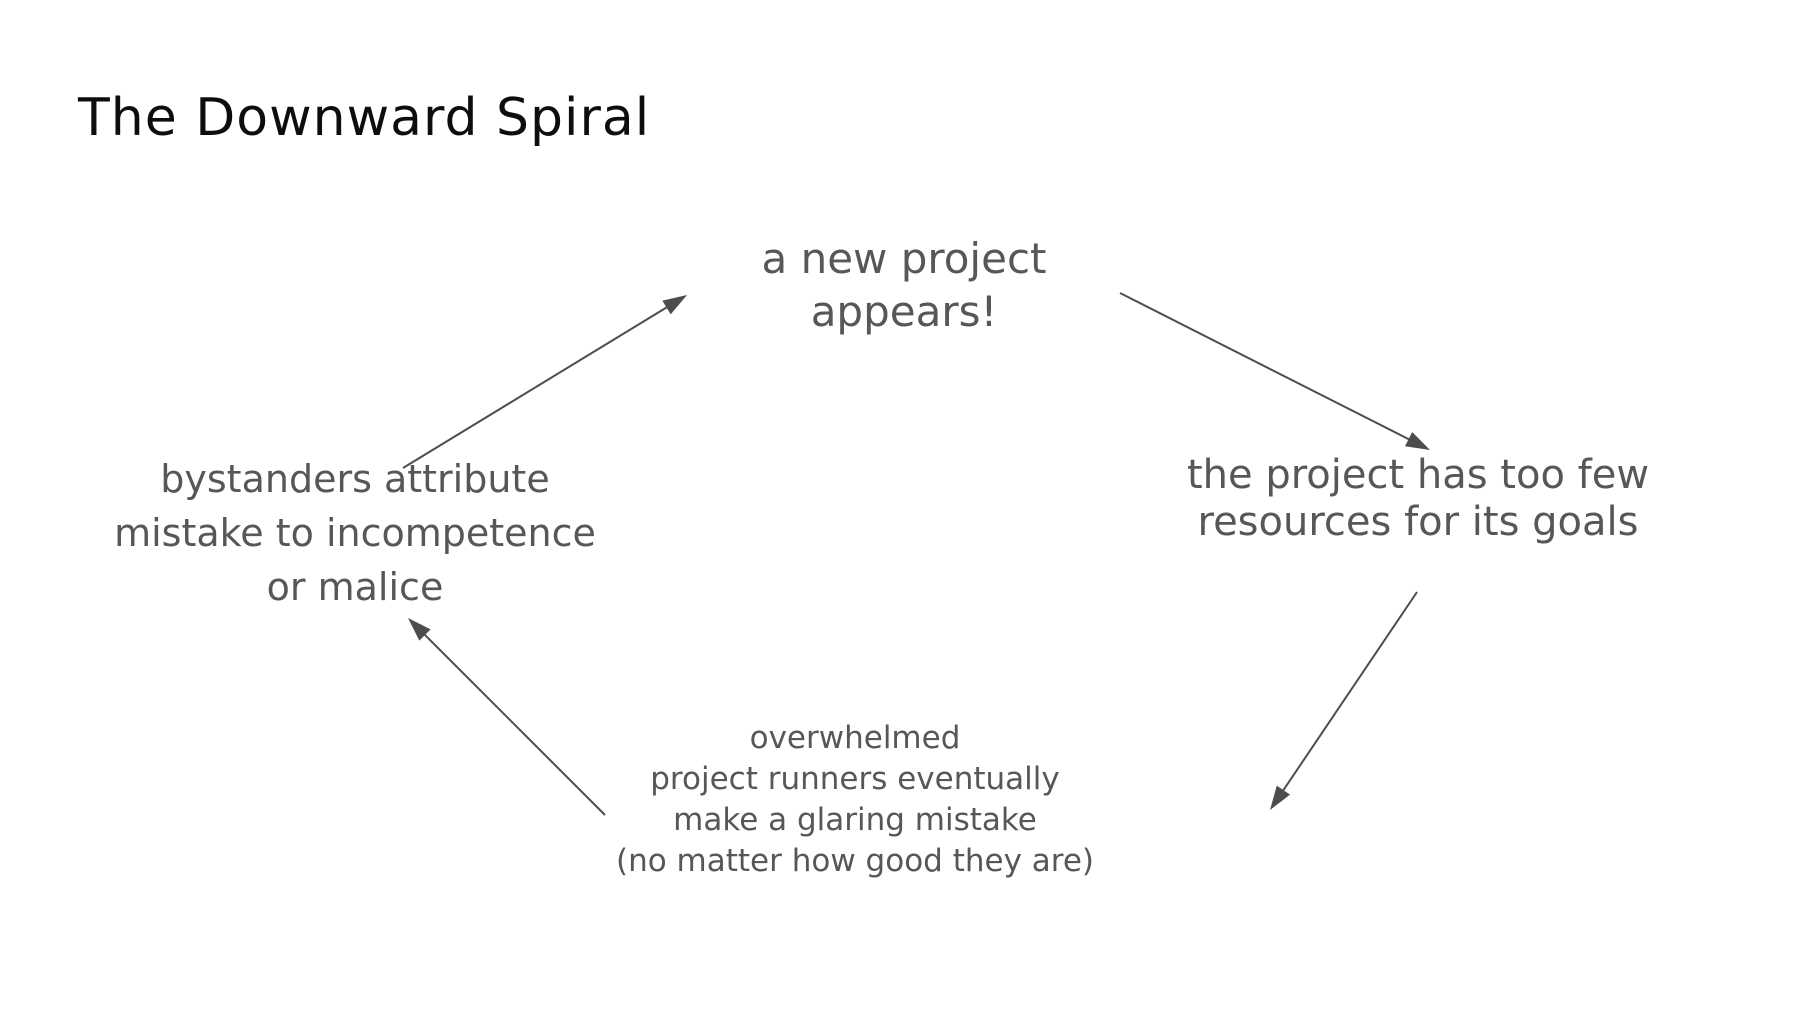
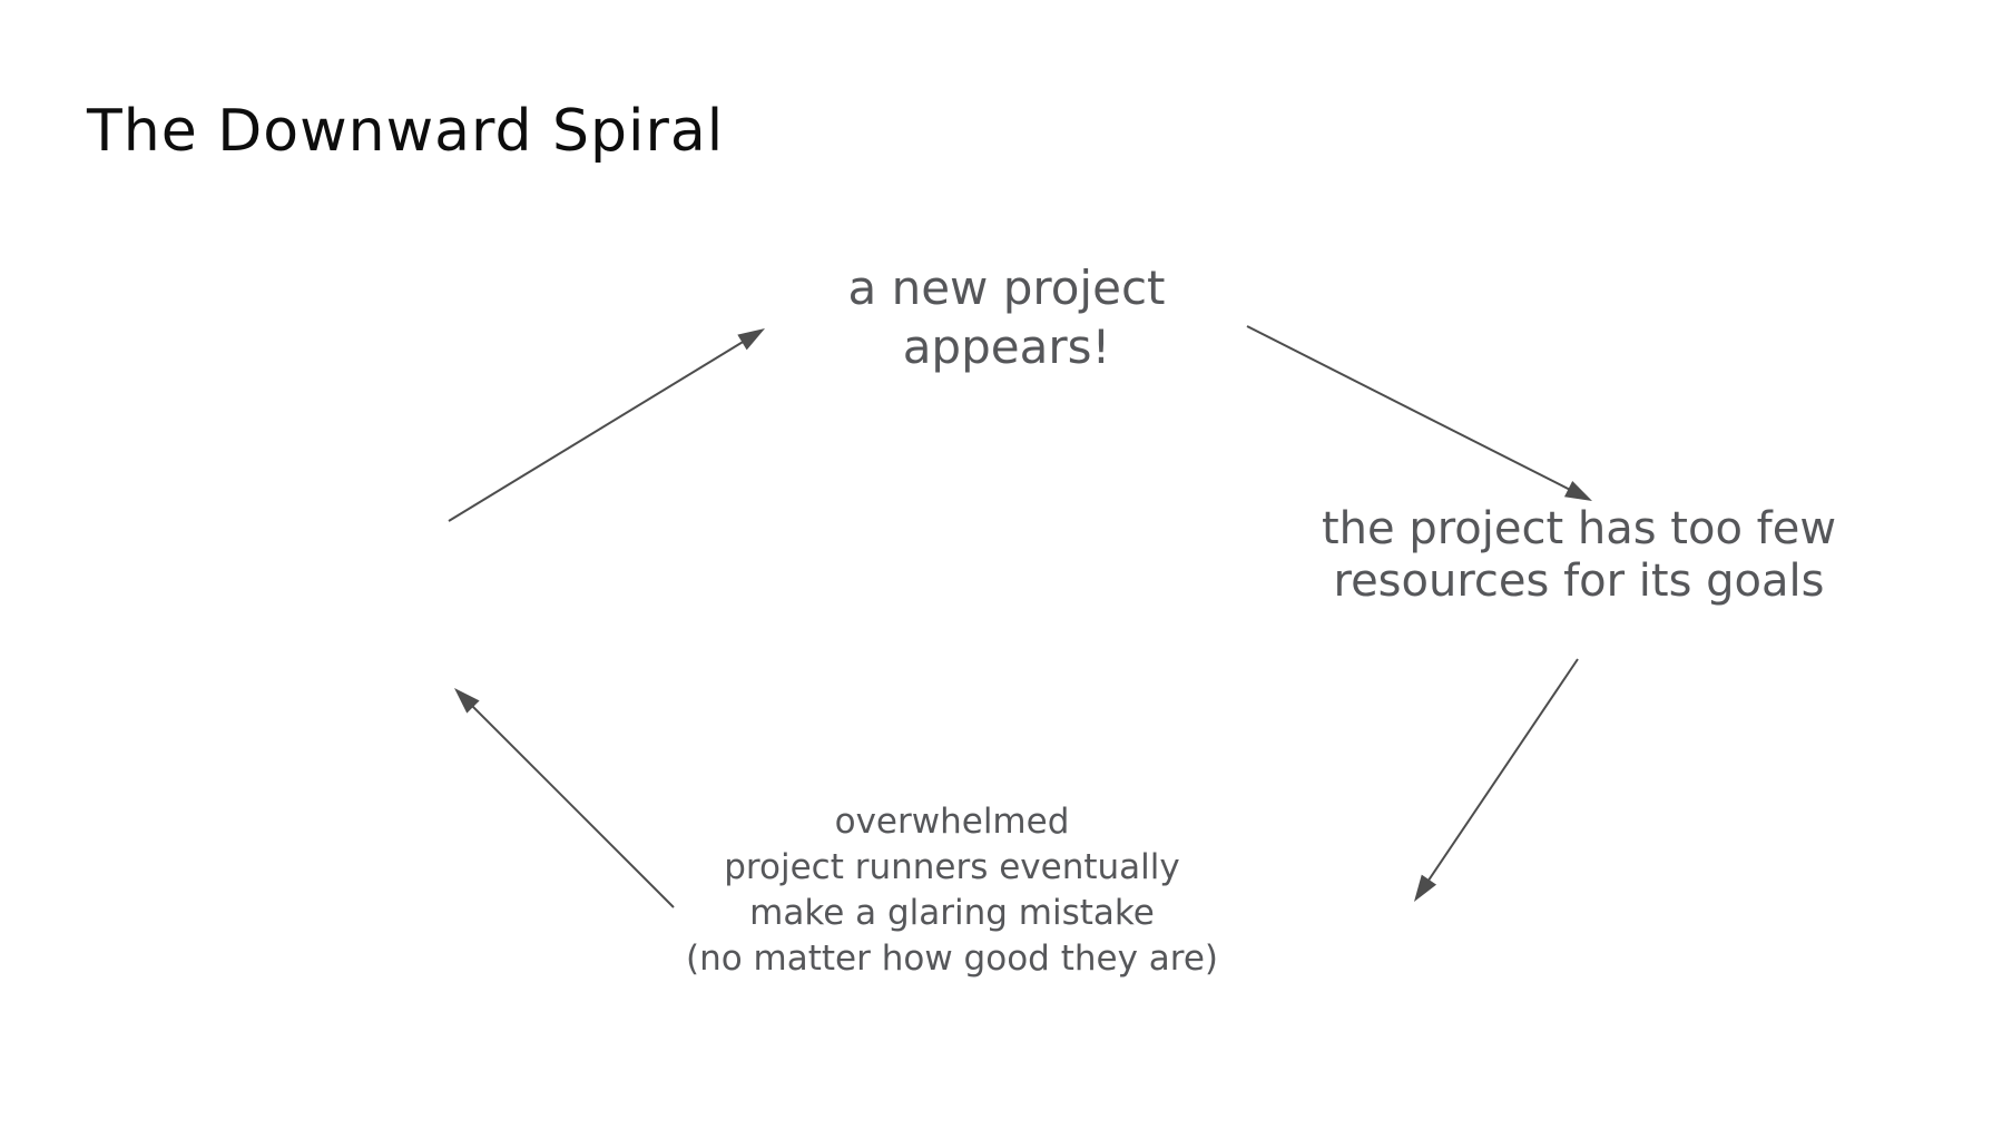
  The Downward Spiral
  a new project
  appears!
  the project has too few
  resources for its goals
  overwhelmed
  project runners eventually
  make a glaring mistake
  (no matter how good they are)
- bystanders attribute
- mistake to incompetence
- or malice
